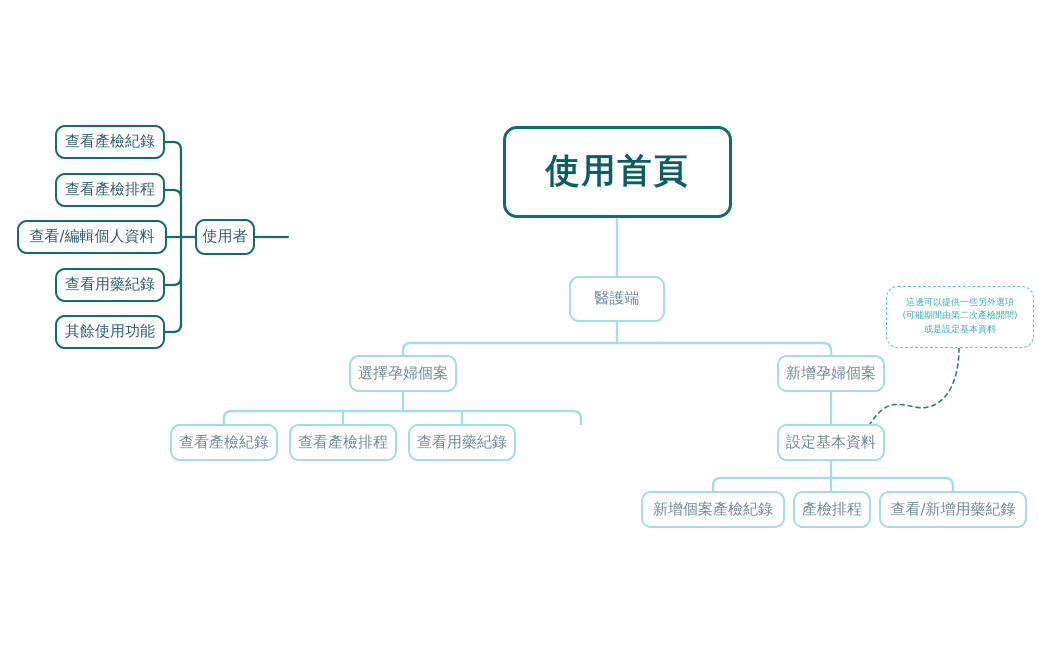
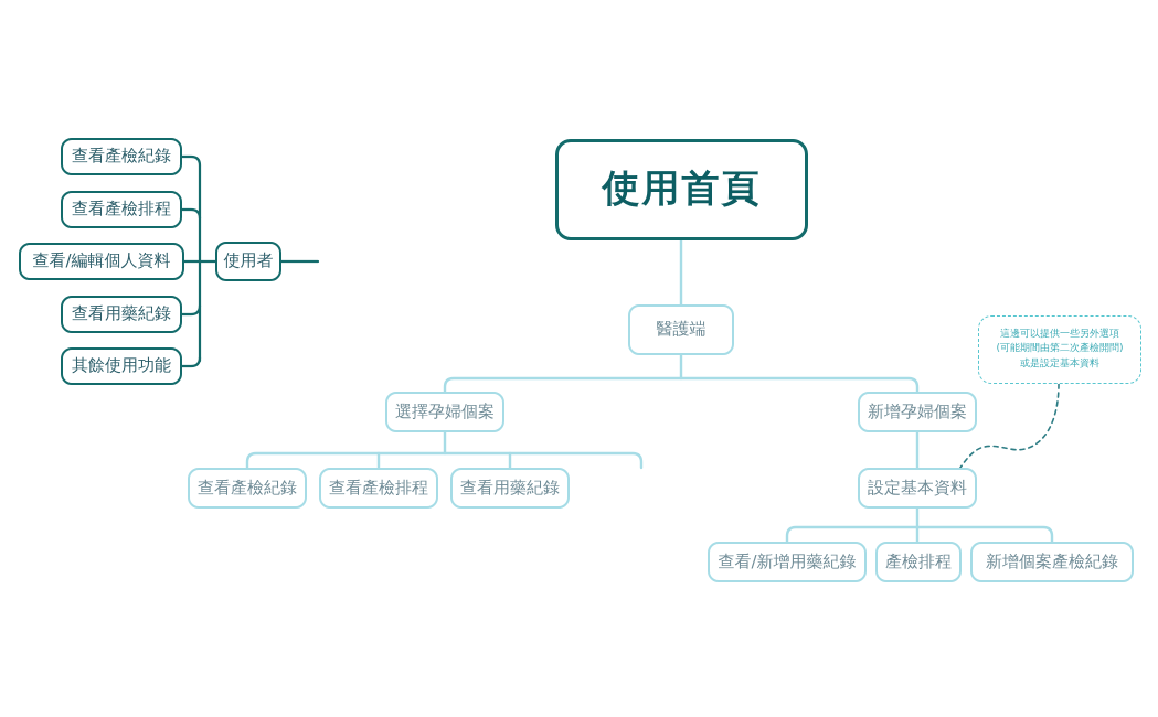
  使用首頁
  使用者
  查看產檢紀錄
  查看產檢排程
  查看/編輯個人資料
  查看用藥紀錄
  其餘使用功能
  醫護端
  選擇孕婦個案
  查看產檢紀錄
  查看產檢排程
  查看用藥紀錄
  新增孕婦個案
  設定基本資料
- 新增個案產檢紀錄
+ 查看/新增用藥紀錄
  產檢排程
- 查看/新增用藥紀錄
+ 新增個案產檢紀錄
  這邊可以提供一些另外選項
  (可能期間由第二次產檢開問)
  或是設定基本資料
